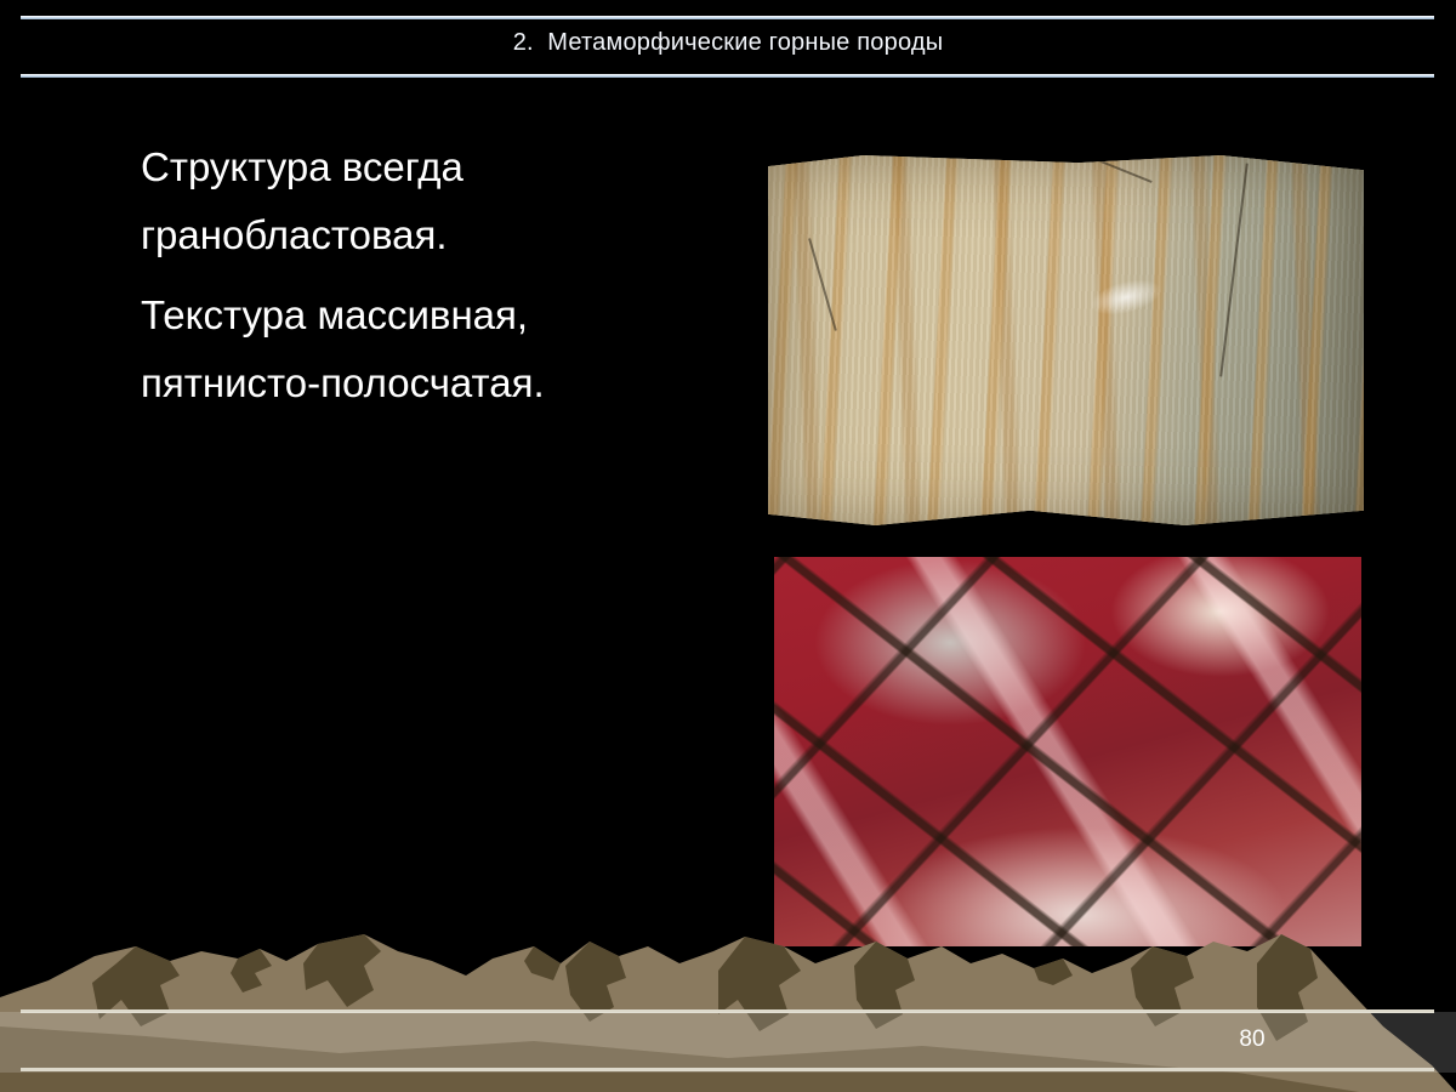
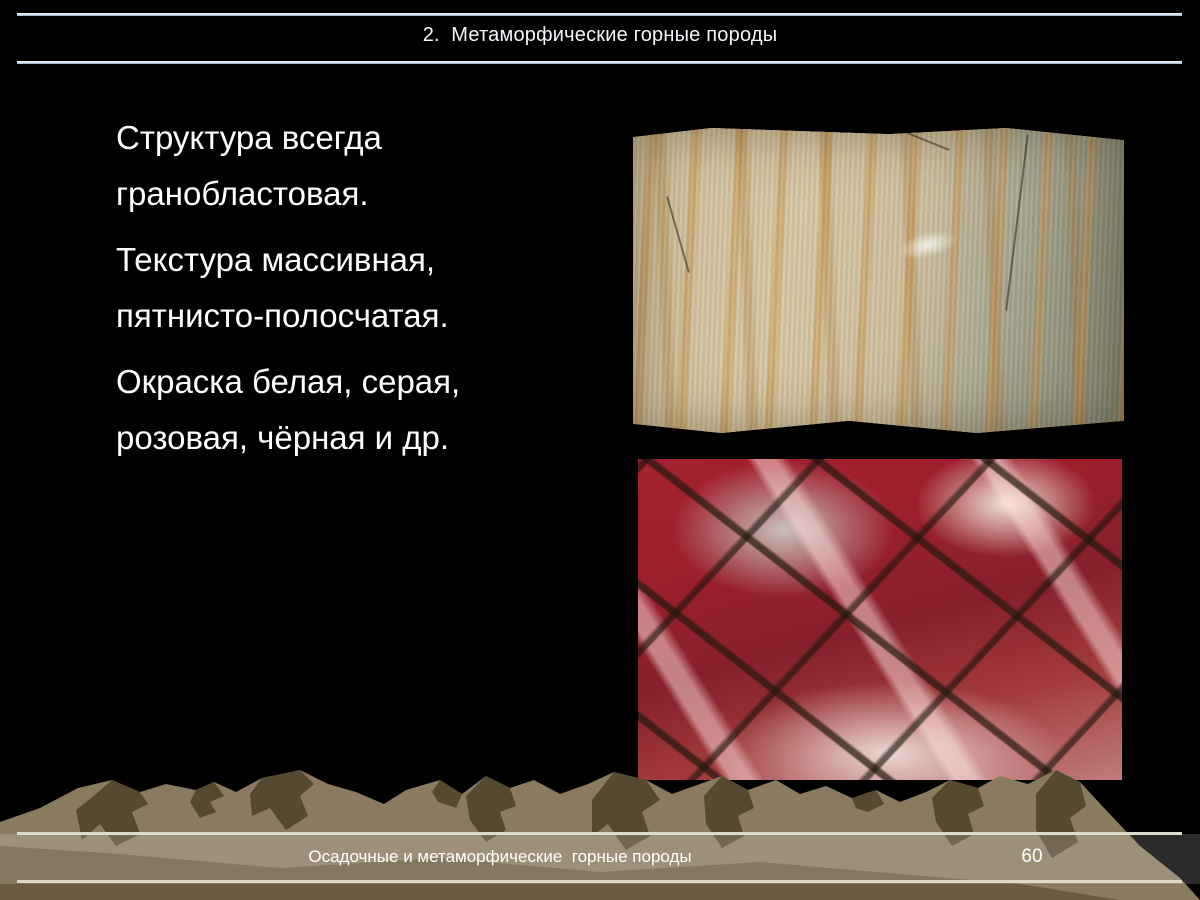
  2. Метаморфические горные породы
  Структура всегда гранобластовая.
  Текстура массивная, пятнисто-полосчатая.
+ Окраска белая, серая, розовая, чёрная и др.
+ Осадочные и метаморфические горные породы
- 80
+ 60
